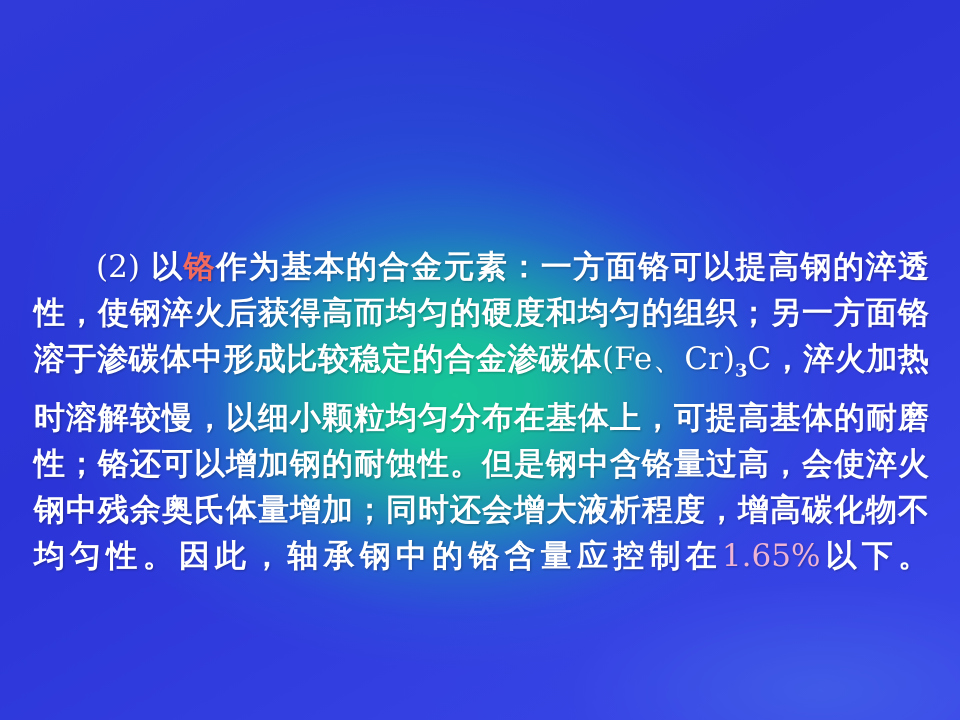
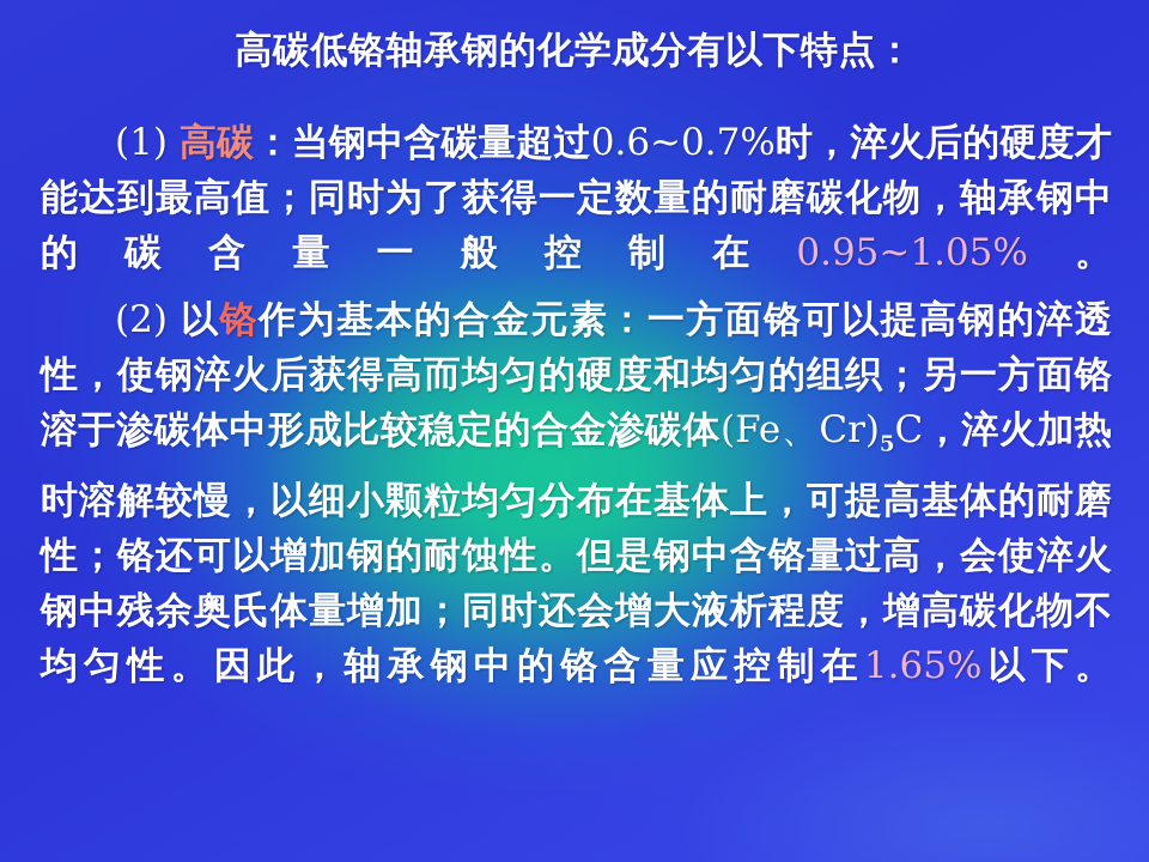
+ 高碳低铬轴承钢的化学成分有以下特点：
+ (1) 高碳：当钢中含碳量超过0.6~0.7%时，淬火后的硬度才能达到最高值；同时为了获得一定数量的耐磨碳化物，轴承钢中的碳含量一般控制在0.95~1.05%。
- (2) 以铬作为基本的合金元素：一方面铬可以提高钢的淬透性，使钢淬火后获得高而均匀的硬度和均匀的组织；另一方面铬溶于渗碳体中形成比较稳定的合金渗碳体(Fe、Cr)3C，淬火加热时溶解较慢，以细小颗粒均匀分布在基体上，可提高基体的耐磨性；铬还可以增加钢的耐蚀性。但是钢中含铬量过高，会使淬火钢中残余奥氏体量增加；同时还会增大液析程度，增高碳化物不均匀性。因此，轴承钢中的铬含量应控制在1.65%以下。
+ (2) 以铬作为基本的合金元素：一方面铬可以提高钢的淬透性，使钢淬火后获得高而均匀的硬度和均匀的组织；另一方面铬溶于渗碳体中形成比较稳定的合金渗碳体(Fe、Cr)5C，淬火加热时溶解较慢，以细小颗粒均匀分布在基体上，可提高基体的耐磨性；铬还可以增加钢的耐蚀性。但是钢中含铬量过高，会使淬火钢中残余奥氏体量增加；同时还会增大液析程度，增高碳化物不均匀性。因此，轴承钢中的铬含量应控制在1.65%以下。
